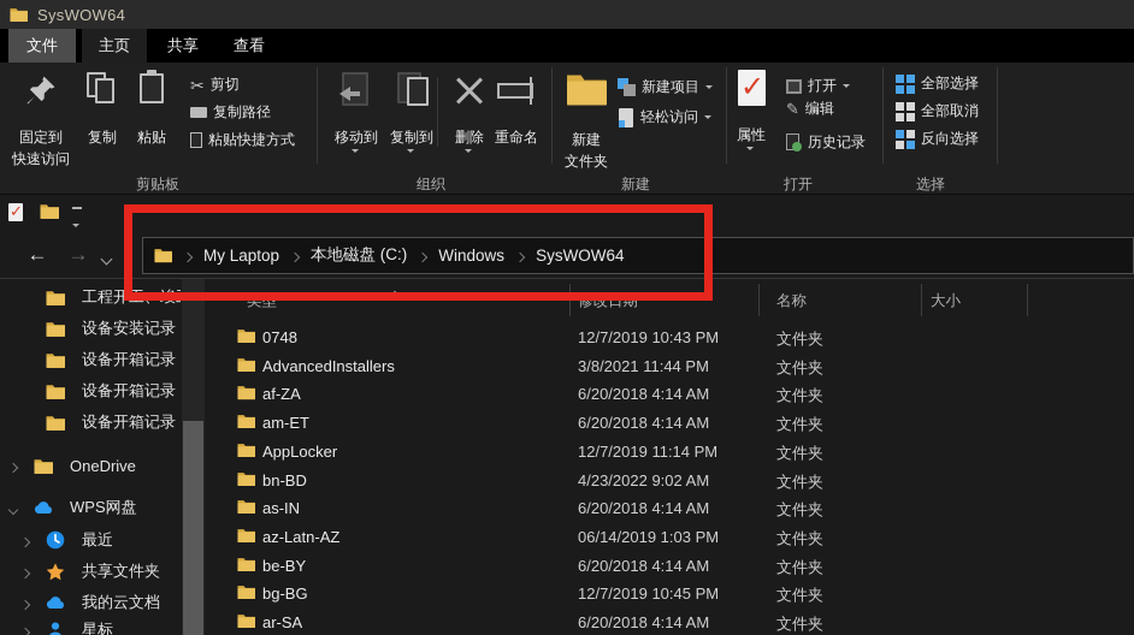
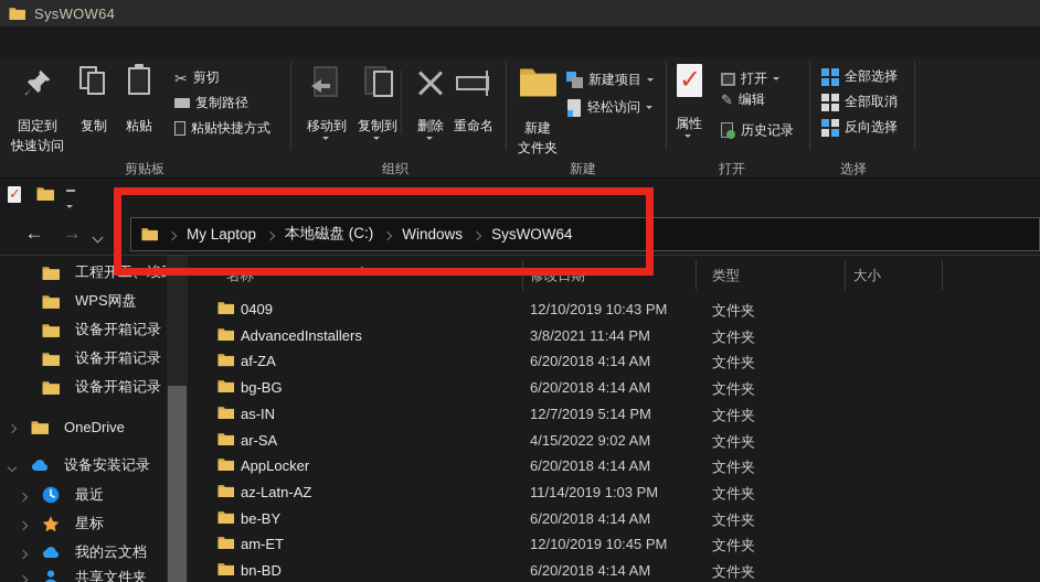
  SysWOW64
- 文件
- 主页
- 共享
- 查看
  固定到
  快速访问
  复制
  粘贴
  ✂
  剪切
  复制路径
  粘贴快捷方式
  剪贴板
  移动到
  复制到
  删除
  重命名
  组织
  新建
  文件夹
  新建项目
  轻松访问
  新建
  ✓
  属性
  打开
  ✎
  编辑
  历史记录
  打开
  全部选择
  全部取消
  反向选择
  选择
  ✓
  ←
  →
  My Laptop
  本地磁盘 (C:)
  Windows
  SysWOW64
  工程开工、竣
- 设备安装记录
+ WPS网盘
  设备开箱记录
  设备开箱记录
  设备开箱记录
  OneDrive
- WPS网盘
+ 设备安装记录
  最近
- 共享文件夹
+ 星标
  我的云文档
- 星标
+ 共享文件夹
- 类型
+ 名称
  修改日期
- 名称
+ 类型
  大小
- 0748
+ 0409
- 12/7/2019 10:43 PM
+ 12/10/2019 10:43 PM
  文件夹
  AdvancedInstallers
  3/8/2021 11:44 PM
  文件夹
  af-ZA
  6/20/2018 4:14 AM
  文件夹
- am-ET
+ bg-BG
  6/20/2018 4:14 AM
  文件夹
- AppLocker
+ as-IN
- 12/7/2019 11:14 PM
+ 12/7/2019 5:14 PM
  文件夹
- bn-BD
+ ar-SA
- 4/23/2022 9:02 AM
+ 4/15/2022 9:02 AM
  文件夹
- as-IN
+ AppLocker
  6/20/2018 4:14 AM
  文件夹
  az-Latn-AZ
- 06/14/2019 1:03 PM
+ 11/14/2019 1:03 PM
  文件夹
  be-BY
  6/20/2018 4:14 AM
  文件夹
- bg-BG
+ am-ET
- 12/7/2019 10:45 PM
+ 12/10/2019 10:45 PM
  文件夹
- ar-SA
+ bn-BD
  6/20/2018 4:14 AM
  文件夹
